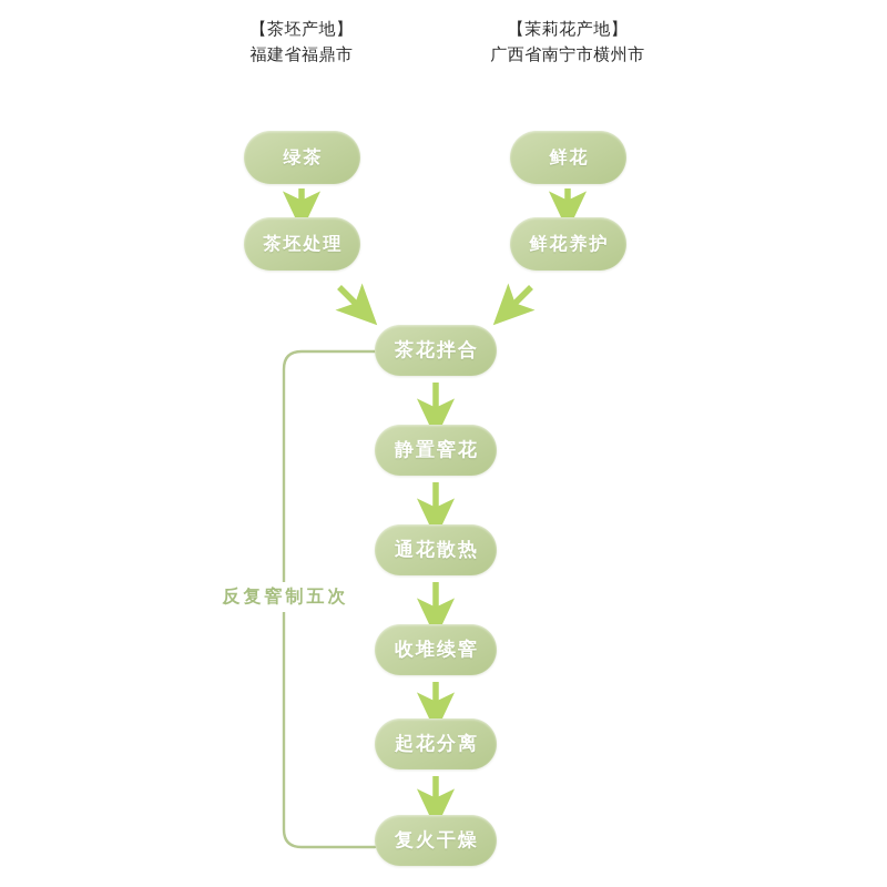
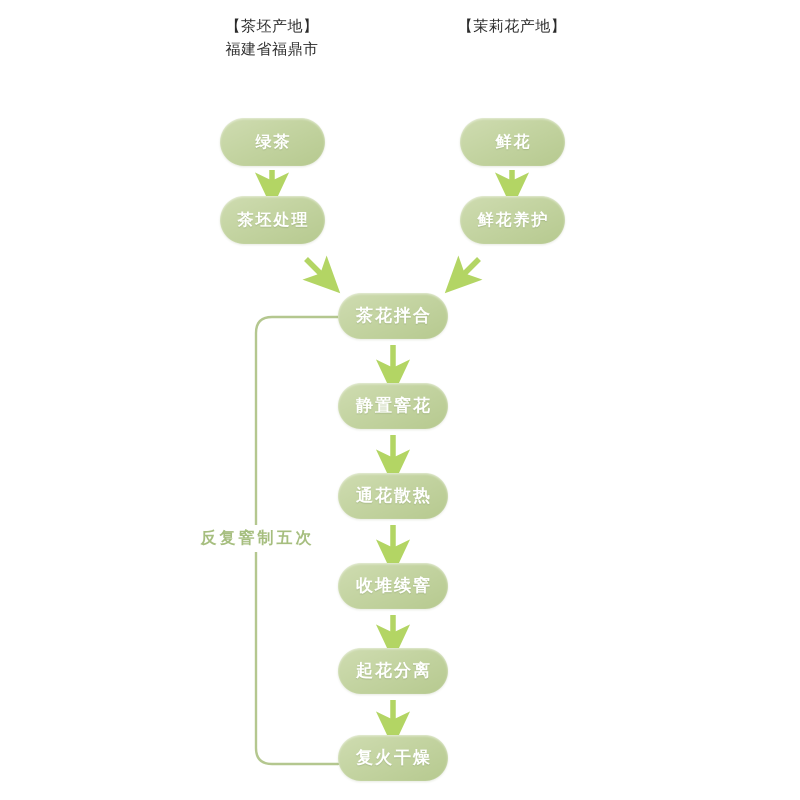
  【茶坯产地】
  福建省福鼎市
  【茉莉花产地】
- 广西省南宁市横州市
  绿茶
  茶坯处理
  鲜花
  鲜花养护
  茶花拌合
  静置窨花
  通花散热
  收堆续窨
  起花分离
  复火干燥
  反复窨制五次
